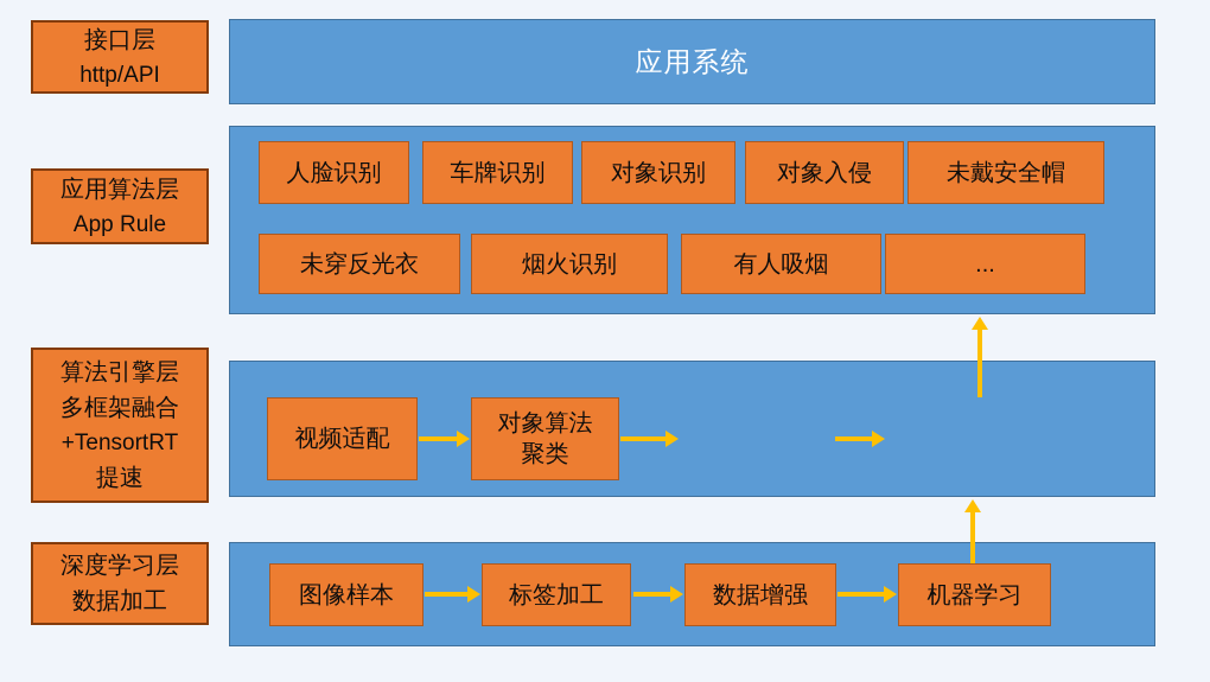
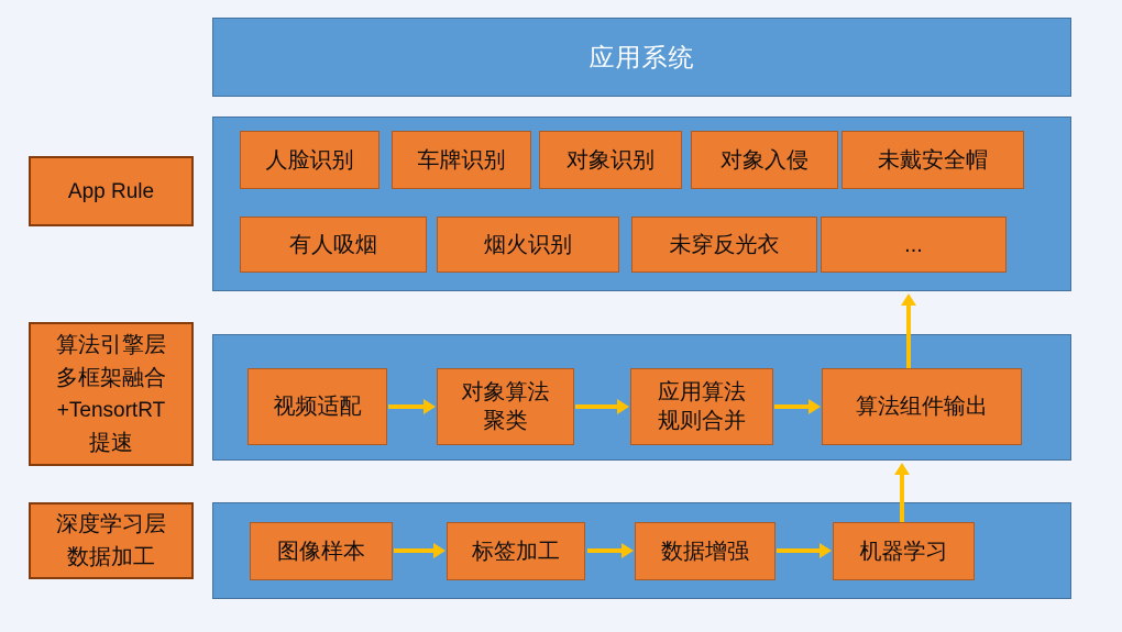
- 接口层
- http/API
- 应用算法层
  App Rule
  算法引擎层
  多框架融合
  +TensortRT
  提速
  深度学习层
  数据加工
  应用系统
  人脸识别
  车牌识别
  对象识别
  对象入侵
  未戴安全帽
- 未穿反光衣
+ 有人吸烟
  烟火识别
- 有人吸烟
+ 未穿反光衣
  ...
  视频适配
  对象算法
  聚类
+ 应用算法
+ 规则合并
+ 算法组件输出
  图像样本
  标签加工
  数据增强
  机器学习
